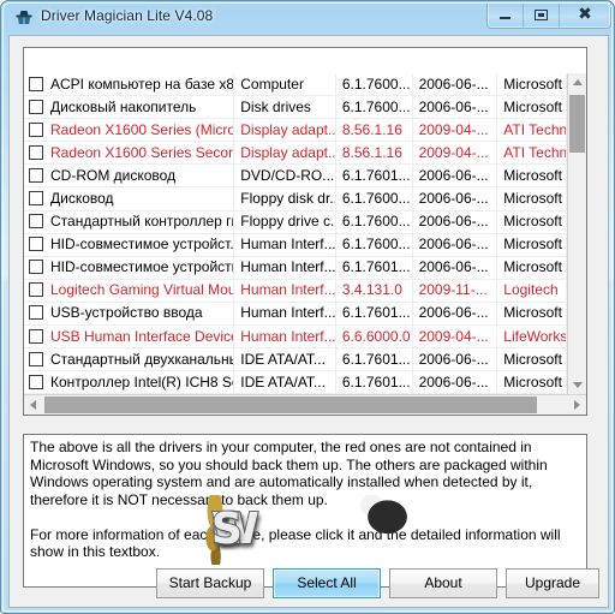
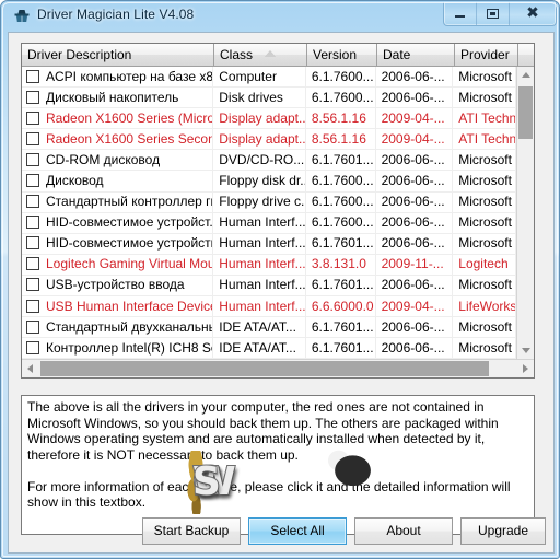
  Driver Magician Lite V4.08
  ✖
+ Driver Description
+ Class
+ Version
+ Date
+ Provider
  ACPI компьютер на базе x8
  Computer
  6.1.7600...
  2006-06-...
  Microsoft
  Дисковый накопитель
  Disk drives
  6.1.7600...
  2006-06-...
  Microsoft
  Radeon X1600 Series (Micro
  Display adapt..
  8.56.1.16
  2009-04-...
  ATI Techn
  Radeon X1600 Series Secon
  Display adapt..
  8.56.1.16
  2009-04-...
  ATI Techn
  CD-ROM дисковод
  DVD/CD-RO...
  6.1.7601...
  2006-06-...
  Microsoft
  Дисковод
  Floppy disk dr..
  6.1.7600...
  2006-06-...
  Microsoft
  Стандартный контроллер г
  Floppy drive c.
  6.1.7600...
  2006-06-...
  Microsoft
  HID-совместимое устройст.
  Human Interf...
  6.1.7600...
  2006-06-...
  Microsoft
  HID-совместимое устройст
  Human Interf...
  6.1.7601...
  2006-06-...
  Microsoft
  Logitech Gaming Virtual Mou
  Human Interf...
- 3.4.131.0
+ 3.8.131.0
  2009-11-...
  Logitech
  USB-устройство ввода
  Human Interf...
  6.1.7601...
  2006-06-...
  Microsoft
  USB Human Interface Devic
  Human Interf...
  6.6.6000.0
  2009-04-...
  LifeWorks
  Стандартный двухканальн
  IDE ATA/AT...
  6.1.7601...
  2006-06-...
  Microsoft
  Контроллер Intel(R) ICH8 S
  IDE ATA/AT...
  6.1.7601...
  2006-06-...
  Microsoft
  The above is all the drivers in your computer, the red ones are not contained in Microsoft Windows, so you should back them up. The others are packaged within Windows operating system and are automatically installed when detected by it, therefore it is NOT neces back them up.
  For more information of evice, please click i detailed information will show in this textbox.
  C
  W
  E
  R
  .
  S
  Start Backup
  Select All
  About
  Upgrade
